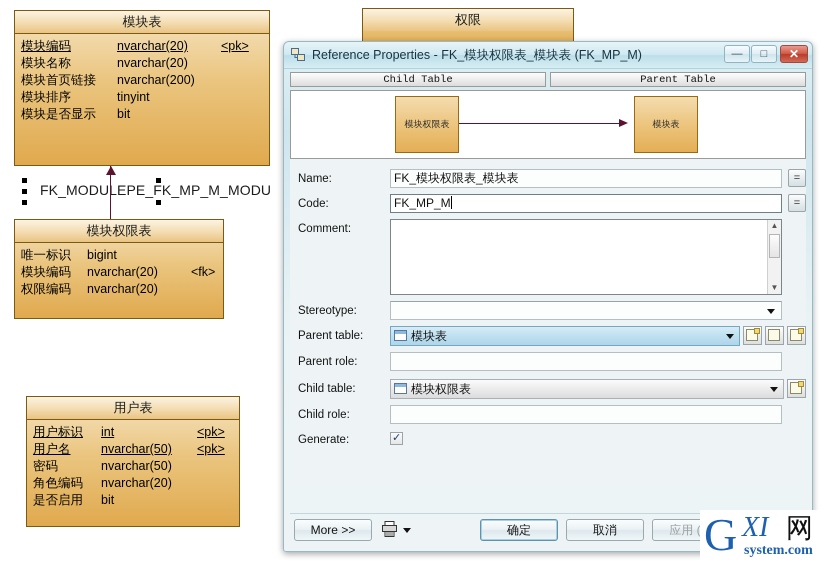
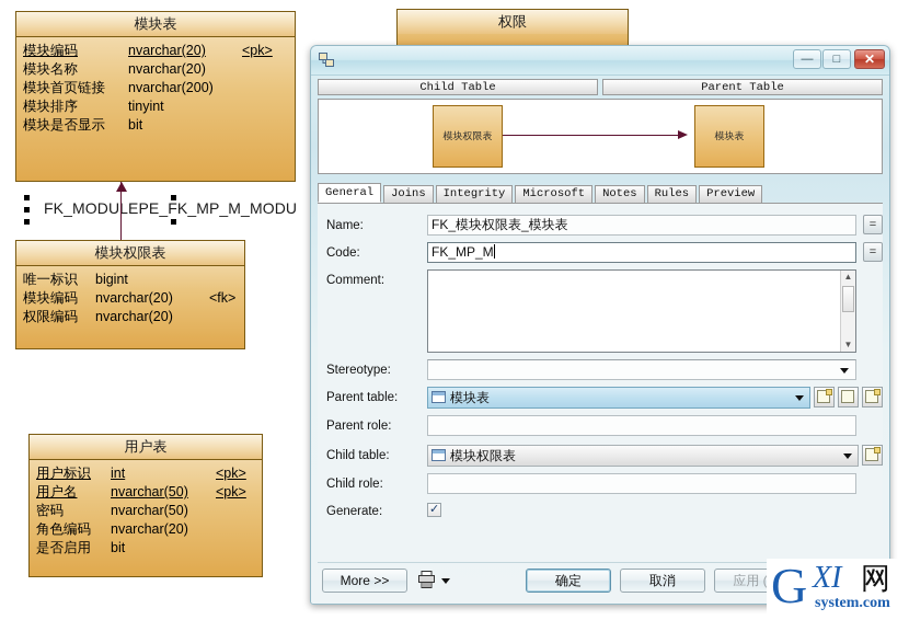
  模块表
  模块编码
  nvarchar(20)
  <pk>
  模块名称
  nvarchar(20)
  模块首页链接
  nvarchar(200)
  模块排序
  tinyint
  模块是否显示
  bit
  权限
  FK_MODULEPE_FK_MP_M_MODU
  模块权限表
  唯一标识
  bigint
  模块编码
  nvarchar(20)
  <fk>
  权限编码
  nvarchar(20)
  用户表
  用户标识
  int
  <pk>
  用户名
  nvarchar(50)
  <pk>
  密码
  nvarchar(50)
  角色编码
  nvarchar(20)
  是否启用
  bit
- Reference Properties - FK_模块权限表_模块表 (FK_MP_M)
  —
  □
  ✕
  Child Table
  Parent Table
  模块权限表
  模块表
+ General
+ Joins
+ Integrity
+ Microsoft
+ Notes
+ Rules
+ Preview
  Name:
  FK_模块权限表_模块表
  =
  Code:
  FK_MP_M
  =
  Comment:
  ▲
  ▼
  Stereotype:
  Parent table:
  模块表
  Parent role:
  Child table:
  模块权限表
  Child role:
  Generate:
  More >>
  确定
  取消
  G
  XI
  网
  system.com
